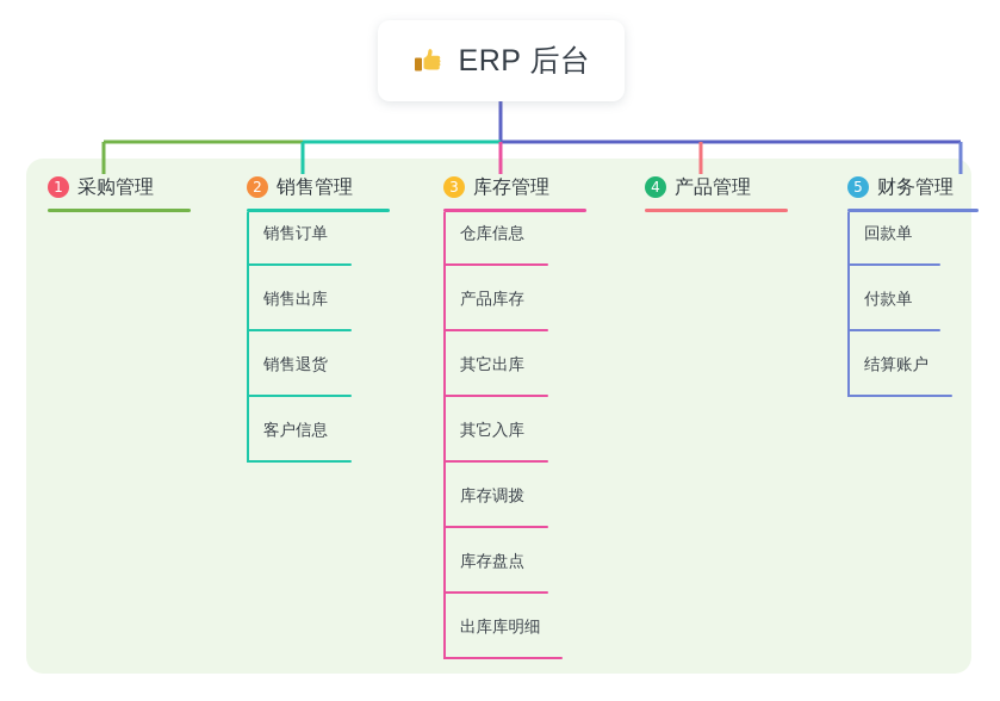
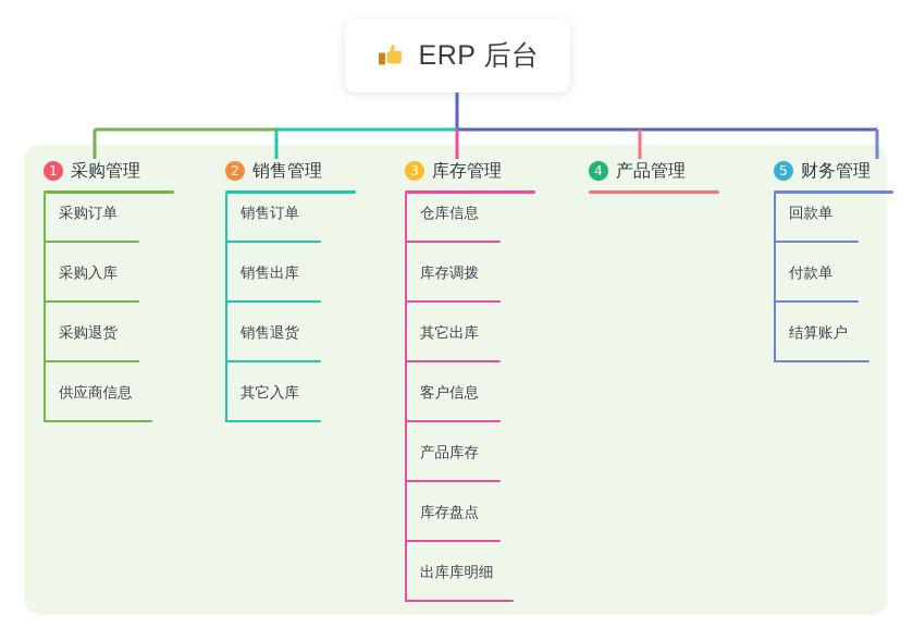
  ERP 后台
  1
  采购管理
+ 采购订单
+ 采购入库
+ 采购退货
+ 供应商信息
  2
  销售管理
  销售订单
  销售出库
  销售退货
- 客户信息
+ 其它入库
  3
  库存管理
  仓库信息
- 产品库存
+ 库存调拨
  其它出库
- 其它入库
+ 客户信息
- 库存调拨
+ 产品库存
  库存盘点
  出库库明细
  4
  产品管理
  5
  财务管理
  回款单
  付款单
  结算账户
